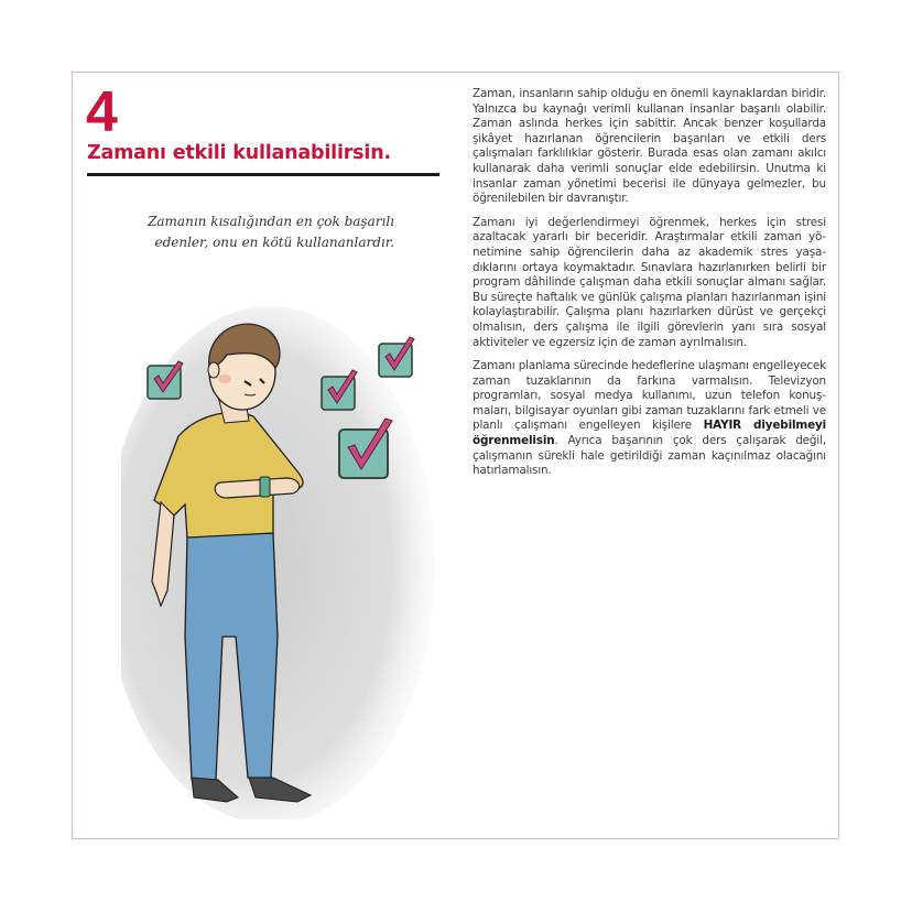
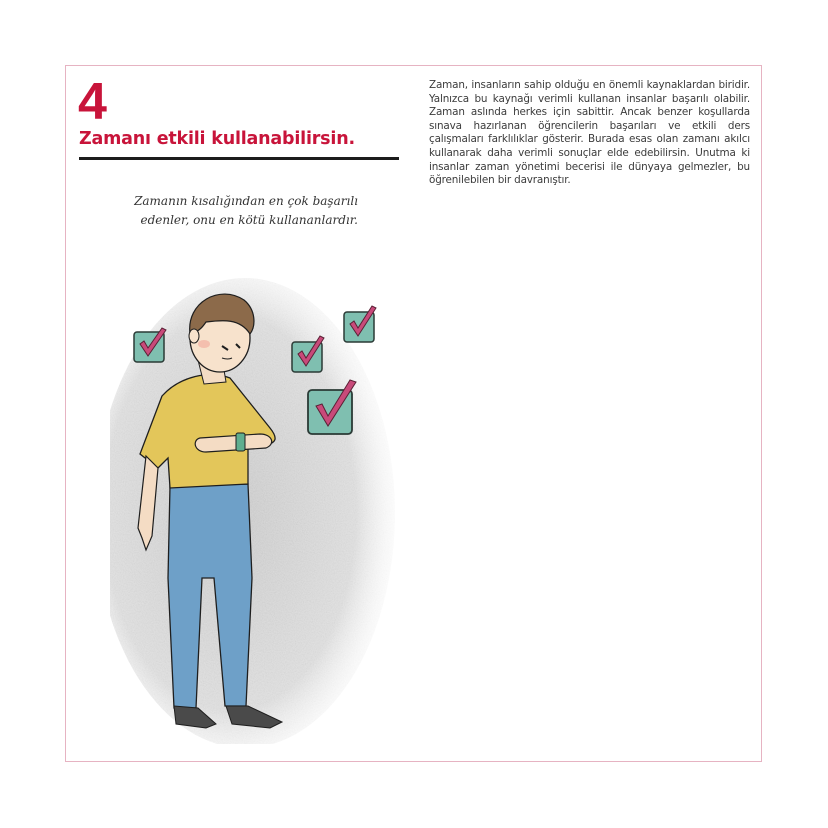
  4
  Zamanı etkili kullanabilirsin.
  Zamanın kısalığından en çok başarılı
  edenler, onu en kötü kullananlardır.
- Zaman, insanların sahip olduğu en önemli kaynaklardan bi­ridir. Yalnızca bu kaynağı verimli kullanan insanlar başarılı olabilir. Zaman aslında herkes için sabittir. Ancak benzer koşullarda şikâyet hazırlanan öğrencilerin başarıları ve et­kili ders çalışmaları farklılıklar gösterir. Burada esas olan zamanı akılcı kullanarak daha verimli sonuçlar elde edebi­lirsin. Unutma ki insanlar zaman yönetimi becerisi ile dün­yaya gelmezler, bu öğrenilebilen bir davranıştır.
+ Zaman, insanların sahip olduğu en önemli kaynaklardan bi­ridir. Yalnızca bu kaynağı verimli kullanan insanlar başarılı olabilir. Zaman aslında herkes için sabittir. Ancak benzer koşullarda sınava hazırlanan öğrencilerin başarıları ve et­kili ders çalışmaları farklılıklar gösterir. Burada esas olan zamanı akılcı kullanarak daha verimli sonuçlar elde edebi­lirsin. Unutma ki insanlar zaman yönetimi becerisi ile dün­yaya gelmezler, bu öğrenilebilen bir davranıştır.
- Zamanı iyi değerlendirmeyi öğrenmek, herkes için stresi azaltacak yararlı bir beceridir. Araştırmalar etkili zaman yö­netimine sahip öğrencilerin daha az akademik stres yaşa­dıklarını ortaya koymaktadır. Sınavlara hazırlanırken belirli bir program dâhilinde çalışman daha etkili sonuçlar almanı sağlar. Bu süreçte haftalık ve günlük çalışma planları ha­zırlanman işini kolaylaştırabilir. Çalışma planı hazırlarken dürüst ve gerçekçi olmalısın, ders çalışma ile ilgili görev­lerin yanı sıra sosyal aktiviteler ve egzersiz için de zaman ayrılmalısın.
- Zamanı planlama sürecinde hedeflerine ulaşmanı engelle­yecek zaman tuzaklarının da farkına varmalısın. Televizyon programları, sosyal medya kullanımı, uzun telefon konuş­maları, bilgisayar oyunları gibi zaman tuzaklarını fark et­meli ve planlı çalışmanı engelleyen kişilere HAYIR diye­bilmeyi öğrenmelisin. Ayrıca başarının çok ders çalışarak değil, çalışmanın sürekli hale getirildiği zaman kaçınılmaz olacağını hatırlamalısın.
